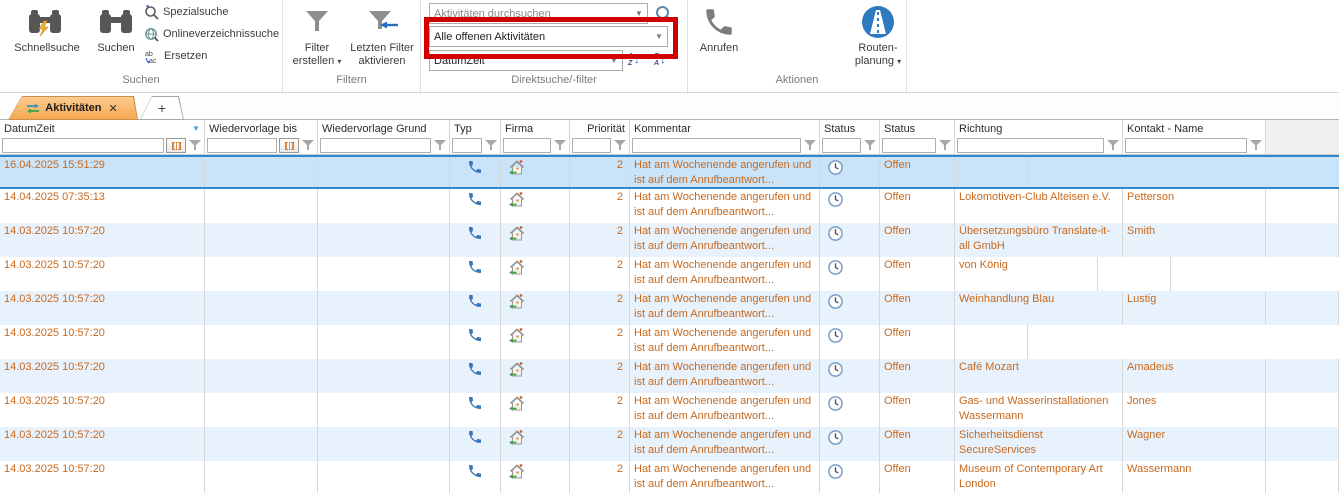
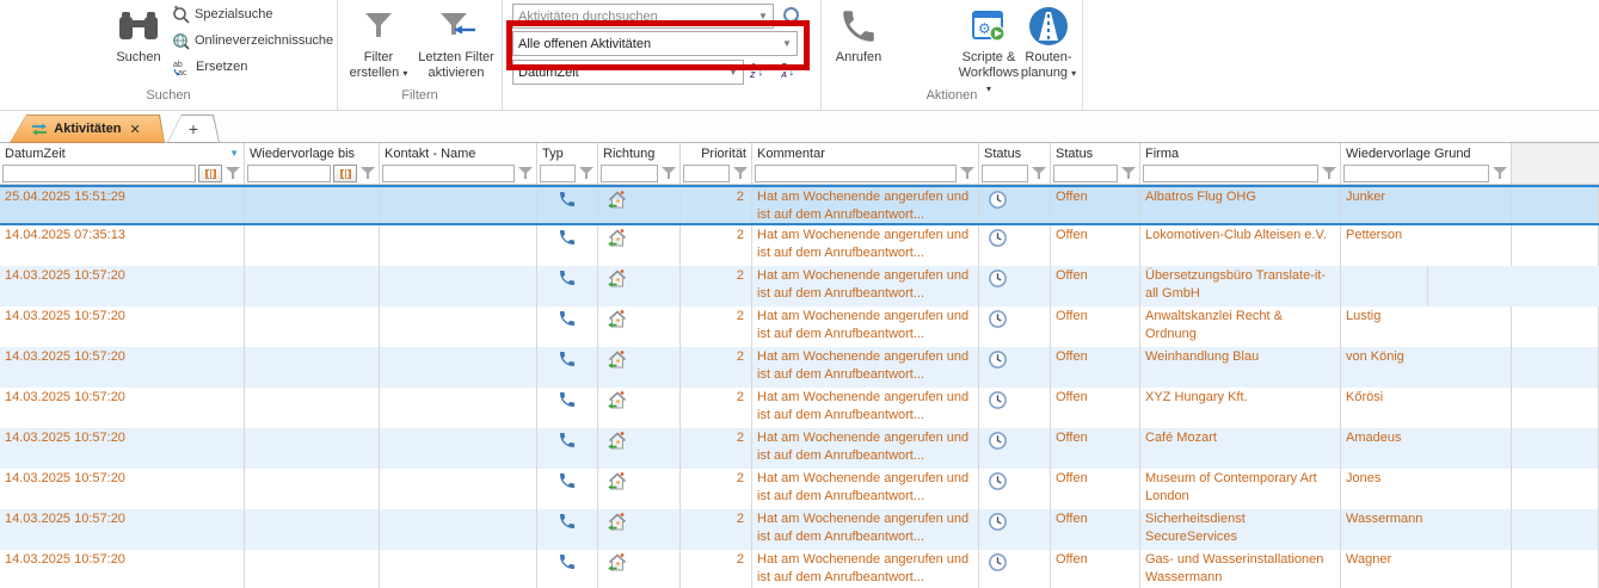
- Schnellsuche
  Suchen
  Spezialsuche
  Onlineverzeichnissuche
  Ersetzen
  Suchen
  Filter
  erstellen ▾
  Letzten Filter
  aktivieren
  Filtern
  Aktivitäten durchsuchen
  ▼
  Alle offenen Aktivitäten
  ▼
  DatumZeit
  ▼
  ↓
  ↓
- Direktsuche/-filter
  Anrufen
+ ⚙
+ Scripte &
+ Workflows ▾
  Routen-
  planung ▾
  Aktionen
  Aktivitäten
  ✕
  +
  DatumZeit
  ▼
  Wiedervorlage bis
- Wiedervorlage Grund
+ Kontakt - Name
  Typ
- Firma
+ Richtung
  Priorität
  Kommentar
  Status
  Status
- Richtung
+ Firma
- Kontakt - Name
+ Wiedervorlage Grund
- 16.04.2025 15:51:29
+ 25.04.2025 15:51:29
  2
  Hat am Wochenende angerufen und ist auf dem Anrufbeantwort...
  Offen
+ Albatros Flug OHG
+ Junker
  14.04.2025 07:35:13
  2
  Hat am Wochenende angerufen und ist auf dem Anrufbeantwort...
  Offen
  Lokomotiven-Club Alteisen e.V.
  Petterson
  14.03.2025 10:57:20
  2
  Hat am Wochenende angerufen und ist auf dem Anrufbeantwort...
  Offen
  Übersetzungsbüro Translate-it-all GmbH
- Smith
  14.03.2025 10:57:20
  2
  Hat am Wochenende angerufen und ist auf dem Anrufbeantwort...
  Offen
+ Anwaltskanzlei Recht & Ordnung
- von König
+ Lustig
  14.03.2025 10:57:20
  2
  Hat am Wochenende angerufen und ist auf dem Anrufbeantwort...
  Offen
  Weinhandlung Blau
- Lustig
+ von König
  14.03.2025 10:57:20
  2
  Hat am Wochenende angerufen und ist auf dem Anrufbeantwort...
  Offen
+ XYZ Hungary Kft.
+ Kőrösi
  14.03.2025 10:57:20
  2
  Hat am Wochenende angerufen und ist auf dem Anrufbeantwort...
  Offen
  Café Mozart
  Amadeus
  14.03.2025 10:57:20
  2
  Hat am Wochenende angerufen und ist auf dem Anrufbeantwort...
  Offen
- Gas- und Wasserinstallationen Wassermann
+ Museum of Contemporary Art London
  Jones
  14.03.2025 10:57:20
  2
  Hat am Wochenende angerufen und ist auf dem Anrufbeantwort...
  Offen
  Sicherheitsdienst SecureServices
- Wagner
+ Wassermann
  14.03.2025 10:57:20
  2
  Hat am Wochenende angerufen und ist auf dem Anrufbeantwort...
  Offen
- Museum of Contemporary Art London
+ Gas- und Wasserinstallationen Wassermann
- Wassermann
+ Wagner
